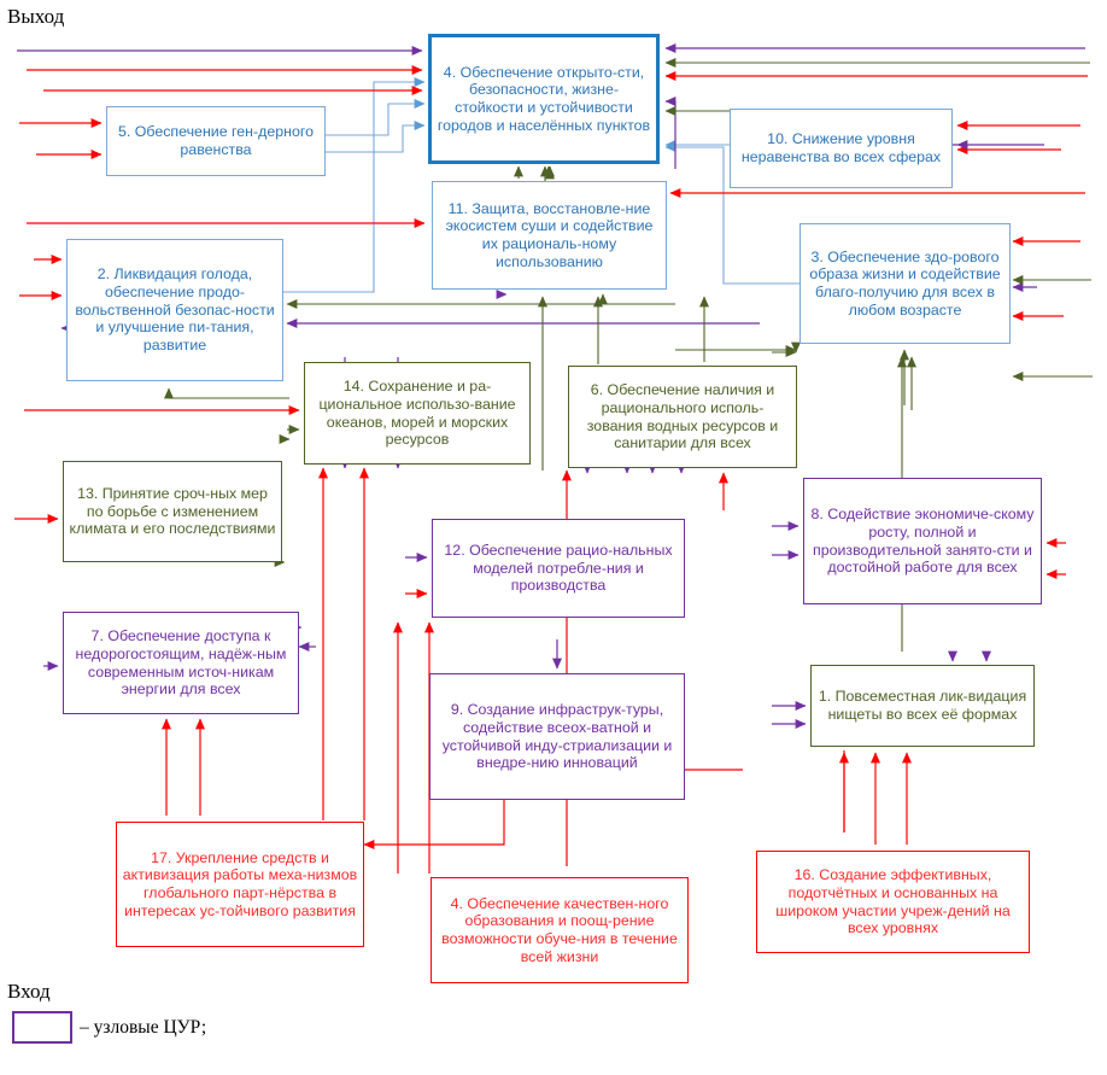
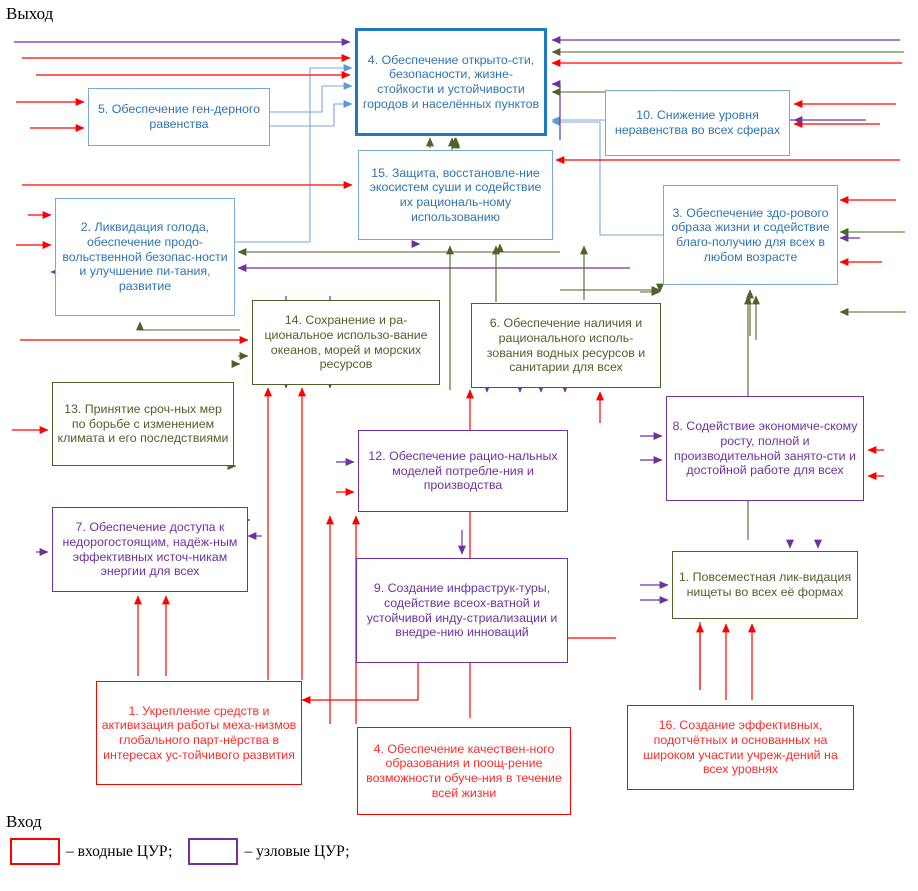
  Выход
  Вход
  4. Обеспечение открыто-сти, безопасности, жизне-стойкости и устойчивости городов и населённых пунктов
  5. Обеспечение ген-дерного равенства
  10. Снижение уровня неравенства во всех сферах
- 11. Защита, восстановле-ние экосистем суши и содействие их рациональ-ному использованию
+ 15. Защита, восстановле-ние экосистем суши и содействие их рациональ-ному использованию
  3. Обеспечение здо-рового образа жизни и содействие благо-получию для всех в любом возрасте
  2. Ликвидация голода, обеспечение продо-вольственной безопас-ности и улучшение пи-тания, развитие
  14. Сохранение и ра-циональное использо-вание океанов, морей и морских ресурсов
  6. Обеспечение наличия и рационального исполь-зования водных ресурсов и санитарии для всех
  13. Принятие сроч-ных мер по борьбе с изменением климата и его последствиями
  8. Содействие экономиче-скому росту, полной и производительной занято-сти и достойной работе для всех
  12. Обеспечение рацио-нальных моделей потребле-ния и производства
- 7. Обеспечение доступа к недорогостоящим, надёж-ным современным источ-никам энергии для всех
+ 7. Обеспечение доступа к недорогостоящим, надёж-ным эффективных источ-никам энергии для всех
  9. Создание инфраструк-туры, содействие всеох-ватной и устойчивой инду-стриализации и внедре-нию инноваций
  1. Повсеместная лик-видация нищеты во всех её формах
- 17. Укрепление средств и активизация работы меха-низмов глобального парт-нёрства в интересах ус-тойчивого развития
+ 1. Укрепление средств и активизация работы меха-низмов глобального парт-нёрства в интересах ус-тойчивого развития
  4. Обеспечение качествен-ного образования и поощ-рение возможности обуче-ния в течение всей жизни
  16. Создание эффективных, подотчётных и основанных на широком участии учреж-дений на всех уровнях
+ – входные ЦУР;
  – узловые ЦУР;
